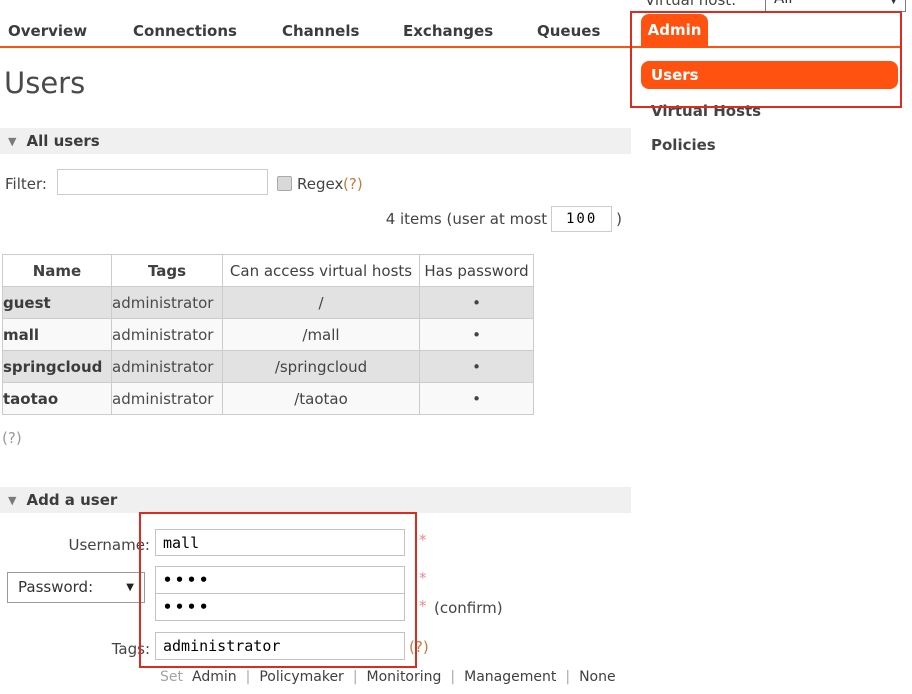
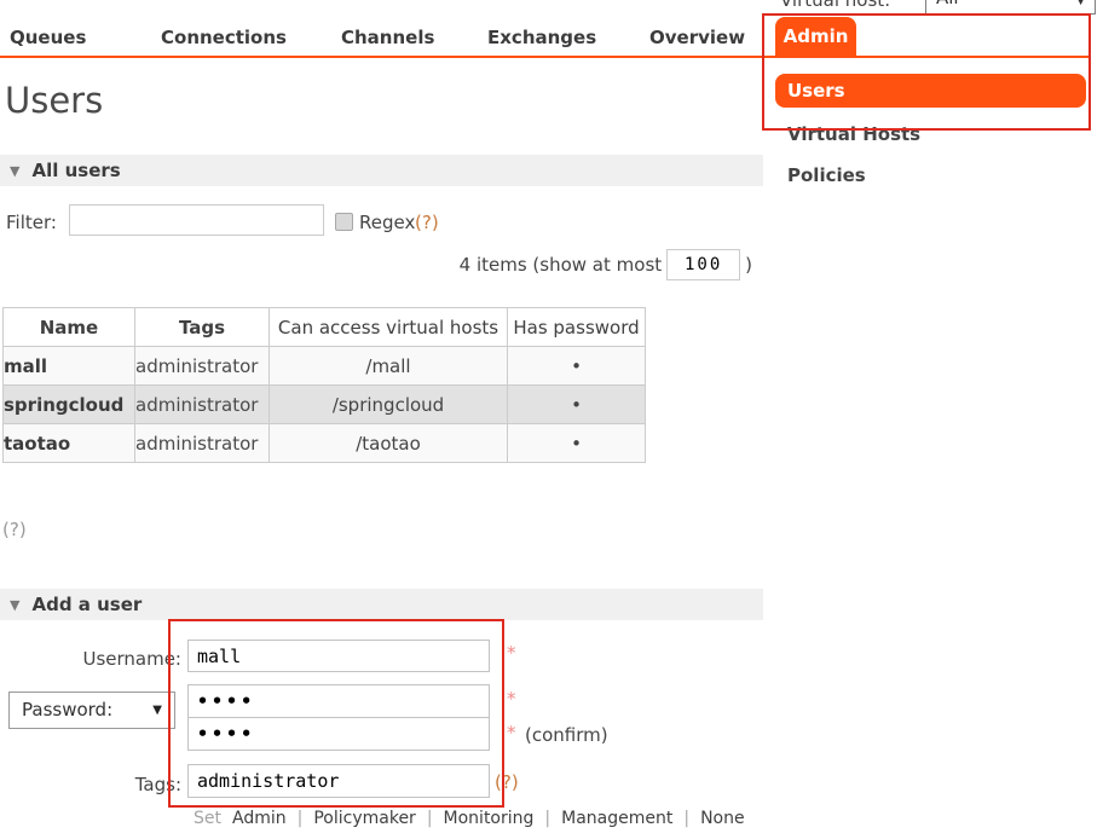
  Virtual host:
  ▼
- Overview
+ Queues
  Connections
  Channels
  Exchanges
- Queues
+ Overview
  Admin
  Users
  Virtual Hosts
  Policies
  Users
  ▼
  All users
  Filter:
  Regex
  (?)
- 4 items (user at most
+ 4 items (show at most
  100
  )
  Name	Tags	Can access virtual hosts	Has password
- guest	administrator	/	•
  mall	administrator	/mall	•
  springcloud	administrator	/springcloud	•
  taotao	administrator	/taotao	•
  (?)
  ▼
  Add a user
  Username:
  mall
  *
  Password:
  ▼
  ••••
  *
  ••••
  *
  (confirm)
  Tags:
  administrator
  (?)
  Set
  Admin
  |
  Policymaker
  |
  Monitoring
  |
  Management
  |
  None
